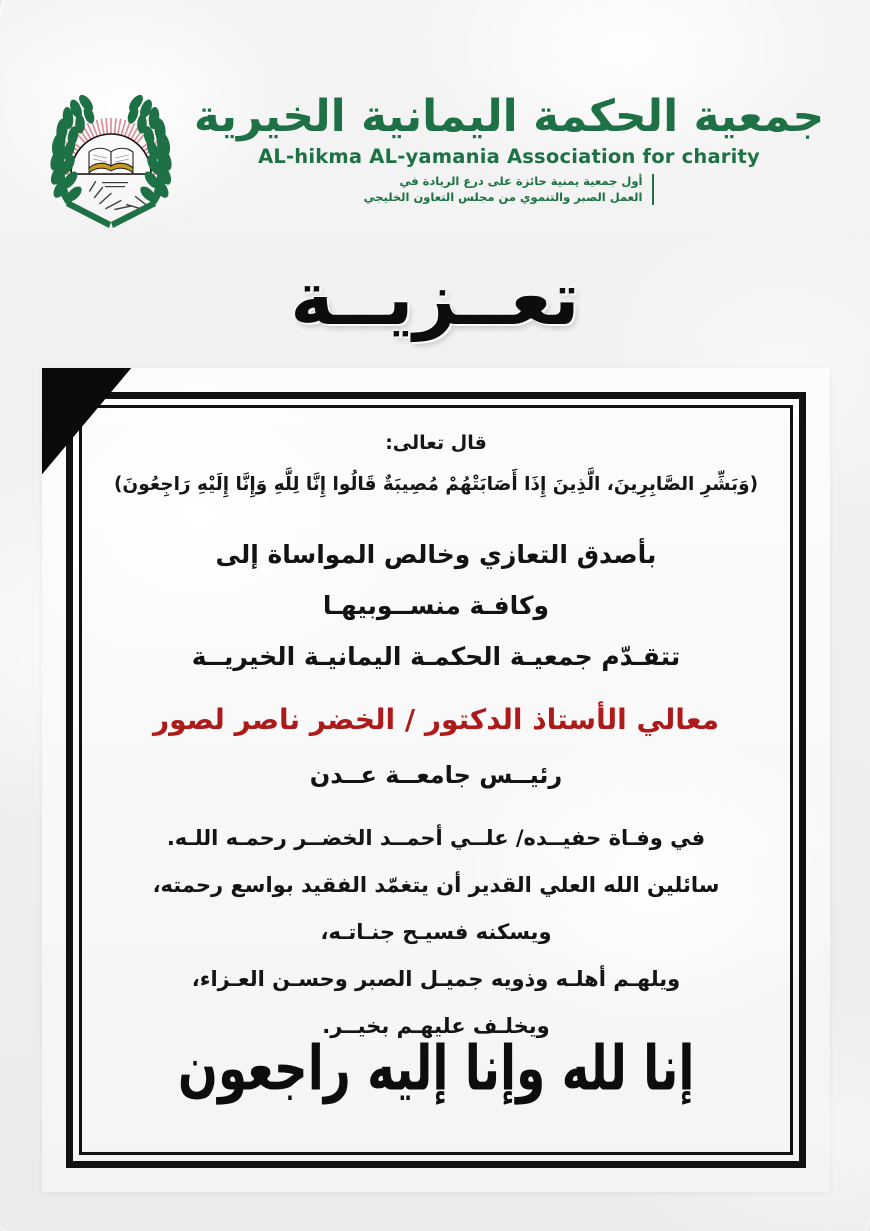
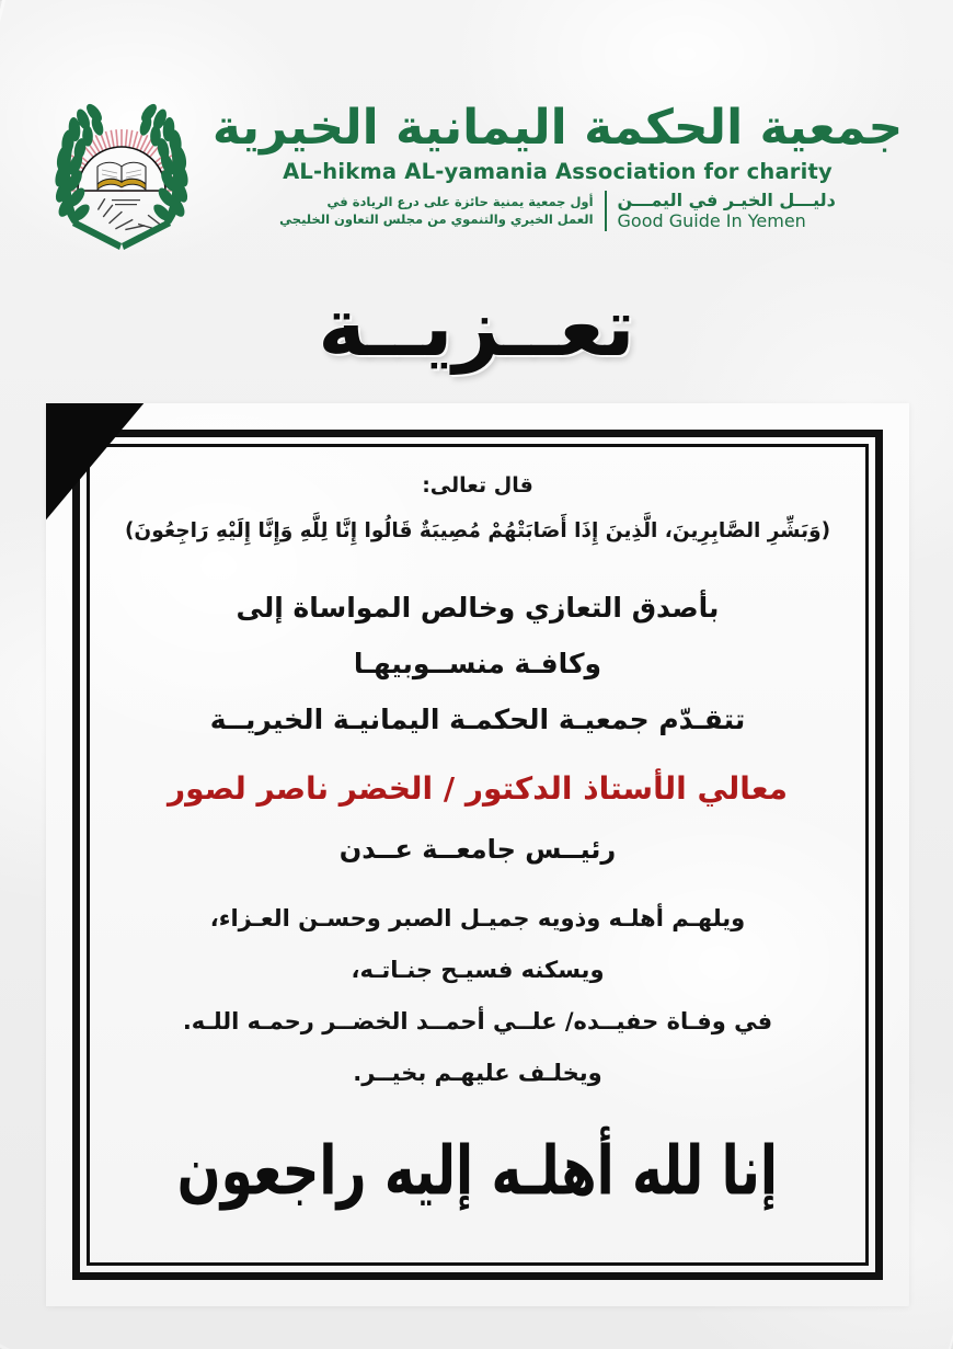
  جمعية الحكمة اليمانية الخيرية
  AL-hikma AL-yamania Association for charity
+ دليـــل الخيـر في اليمـــن
+ Good Guide In Yemen
  أول جمعية يمنية حائزة على درع الريادة في
- العمل الصبر والتنموي من مجلس التعاون الخليجي
+ العمل الخيري والتنموي من مجلس التعاون الخليجي
  تعــزيــة
  قال تعالى:
  (وَبَشِّرِ الصَّابِرِينَ، الَّذِينَ إِذَا أَصَابَتْهُمْ مُصِيبَةٌ قَالُوا إِنَّا لِلَّهِ وَإِنَّا إِلَيْهِ رَاجِعُونَ)
  بأصدق التعازي وخالص المواساة إلى
  وكافـة منســوبيهـا
  تتقـدّم جمعيـة الحكمـة اليمانيـة الخيريــة
  معالي الأستاذ الدكتور / الخضر ناصر لصور
  رئيــس جامعــة عــدن
- في وفـاة حفيــده/ علــي أحمــد الخضــر رحمـه اللـه.
+ ويلهـم أهلـه وذويه جميـل الصبر وحسـن العـزاء،
- سائلين الله العلي القدير أن يتغمّد الفقيد بواسع رحمته،
  ويسكنه فسيـح جنـاتـه،
- ويلهـم أهلـه وذويه جميـل الصبر وحسـن العـزاء،
+ في وفـاة حفيــده/ علــي أحمــد الخضــر رحمـه اللـه.
  ويخلـف عليهـم بخيــر.
- إنا لله وإنا إليه راجعون
+ إنا لله أهلـه إليه راجعون
